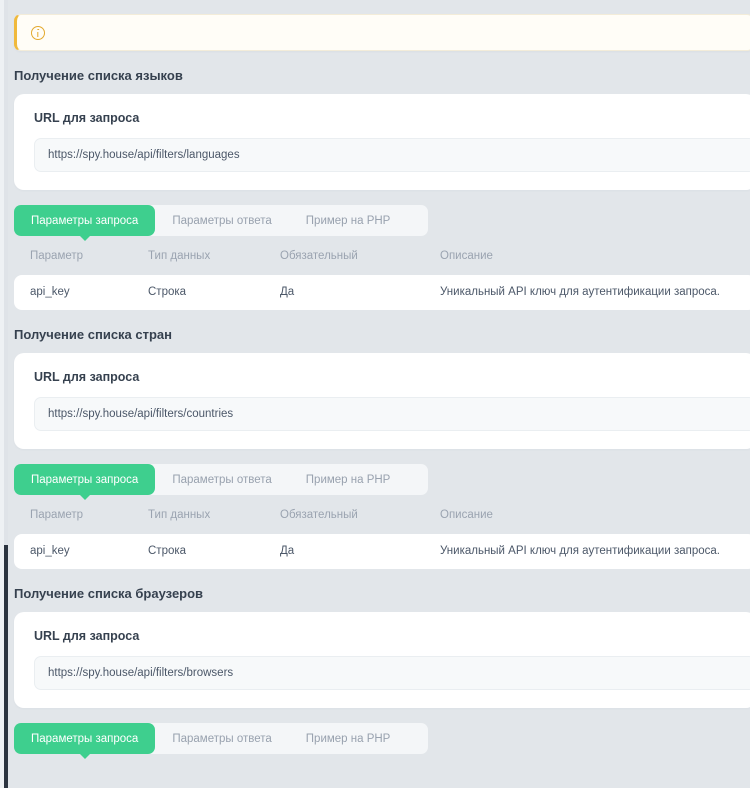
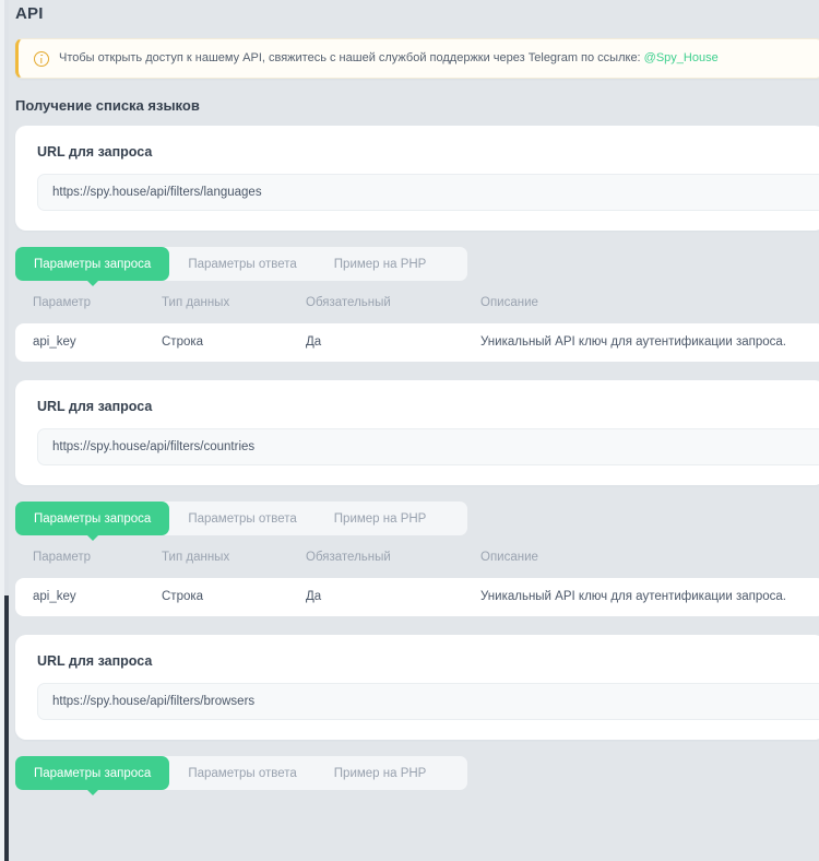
+ API
+ Чтобы открыть доступ к нашему API, свяжитесь с нашей службой поддержки через Telegram по ссылке: @Spy_House
  Получение списка языков
  URL для запроса
  https://spy.house/api/filters/languages
  Параметры запроса
  Параметры ответа
  Пример на PHP
  Параметр	Тип данных	Обязательный	Описание
  api_key	Строка	Да	Уникальный API ключ для аутентификации запроса.
- Получение списка стран
  URL для запроса
  https://spy.house/api/filters/countries
  Параметры запроса
  Параметры ответа
  Пример на PHP
  Параметр	Тип данных	Обязательный	Описание
  api_key	Строка	Да	Уникальный API ключ для аутентификации запроса.
- Получение списка браузеров
  URL для запроса
  https://spy.house/api/filters/browsers
  Параметры запроса
  Параметры ответа
  Пример на PHP
